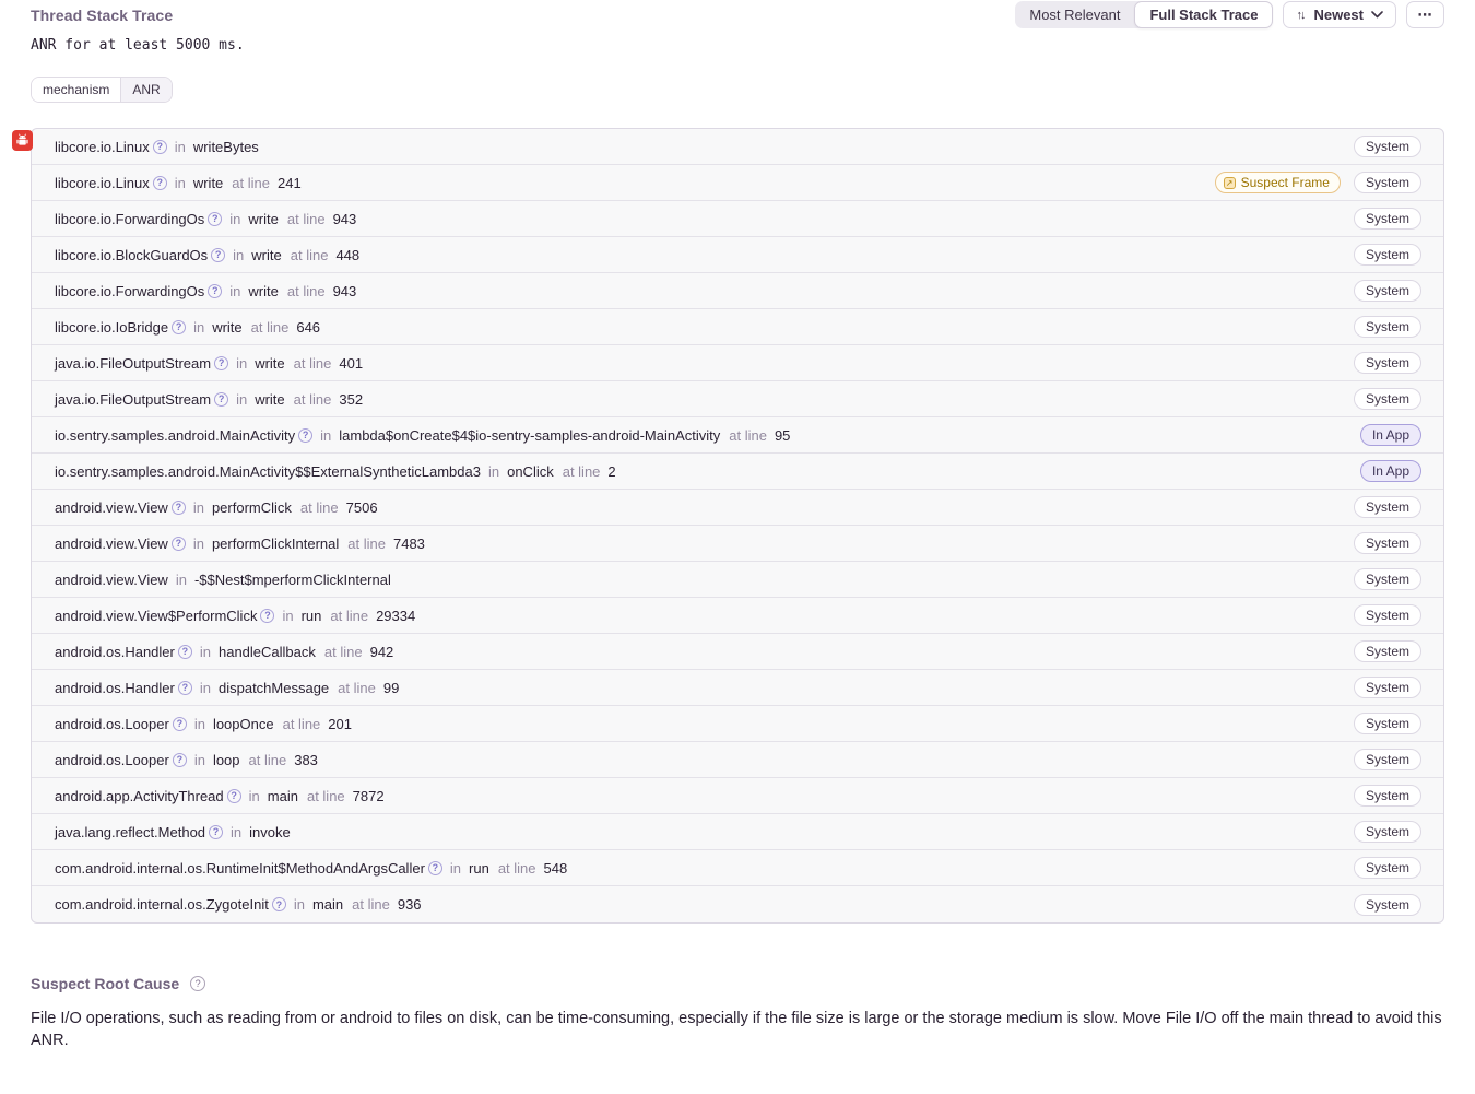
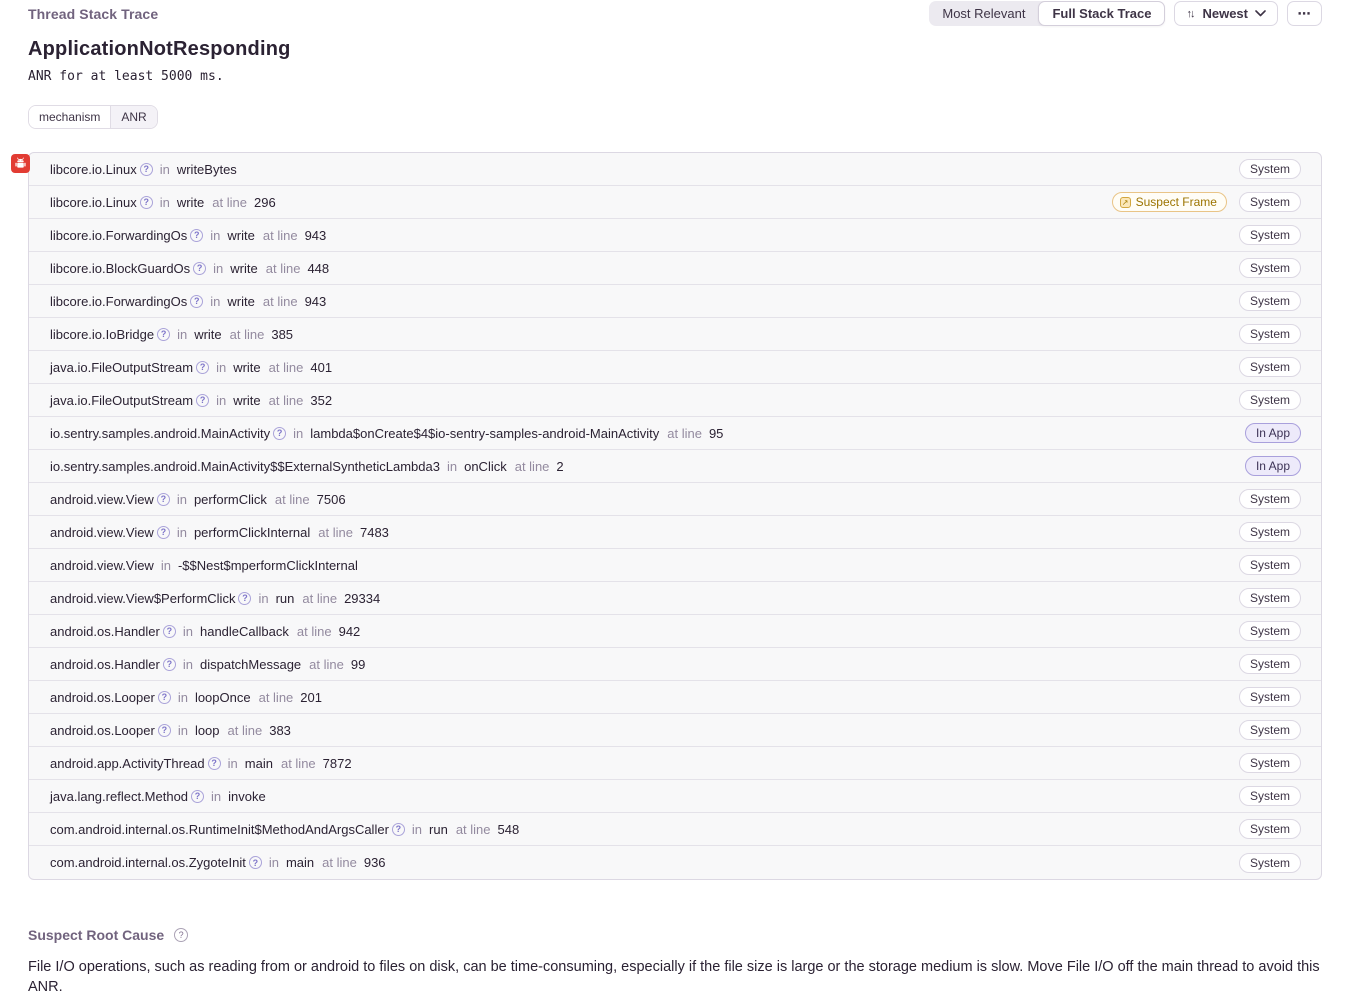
  Thread Stack Trace
  Most Relevant
  Full Stack Trace
  ↑↓
  Newest
  ⋯
+ ApplicationNotResponding
  ANR for at least 5000 ms.
  mechanism
  ANR
  libcore.io.Linux
  ?
  in
  writeBytes
  System
  libcore.io.Linux
  ?
  in
  write
  at line
- 241
+ 296
  ↗
  Suspect Frame
  System
  libcore.io.ForwardingOs
  ?
  in
  write
  at line
  943
  System
  libcore.io.BlockGuardOs
  ?
  in
  write
  at line
  448
  System
  libcore.io.ForwardingOs
  ?
  in
  write
  at line
  943
  System
  libcore.io.IoBridge
  ?
  in
  write
  at line
- 646
+ 385
  System
  java.io.FileOutputStream
  ?
  in
  write
  at line
  401
  System
  java.io.FileOutputStream
  ?
  in
  write
  at line
  352
  System
  io.sentry.samples.android.MainActivity
  ?
  in
  lambda$onCreate$4$io-sentry-samples-android-MainActivity
  at line
  95
  In App
  io.sentry.samples.android.MainActivity$$ExternalSyntheticLambda3
  in
  onClick
  at line
  2
  In App
  android.view.View
  ?
  in
  performClick
  at line
  7506
  System
  android.view.View
  ?
  in
  performClickInternal
  at line
  7483
  System
  android.view.View
  in
  -$$Nest$mperformClickInternal
  System
  android.view.View$PerformClick
  ?
  in
  run
  at line
  29334
  System
  android.os.Handler
  ?
  in
  handleCallback
  at line
  942
  System
  android.os.Handler
  ?
  in
  dispatchMessage
  at line
  99
  System
  android.os.Looper
  ?
  in
  loopOnce
  at line
  201
  System
  android.os.Looper
  ?
  in
  loop
  at line
  383
  System
  android.app.ActivityThread
  ?
  in
  main
  at line
  7872
  System
  java.lang.reflect.Method
  ?
  in
  invoke
  System
  com.android.internal.os.RuntimeInit$MethodAndArgsCaller
  ?
  in
  run
  at line
  548
  System
  com.android.internal.os.ZygoteInit
  ?
  in
  main
  at line
  936
  System
  Suspect Root Cause
  ?
  File I/O operations, such as reading from or android to files on disk, can be time-consuming, especially if the file size is large or the storage medium is slow. Move File I/O off the main thread to avoid this ANR.
